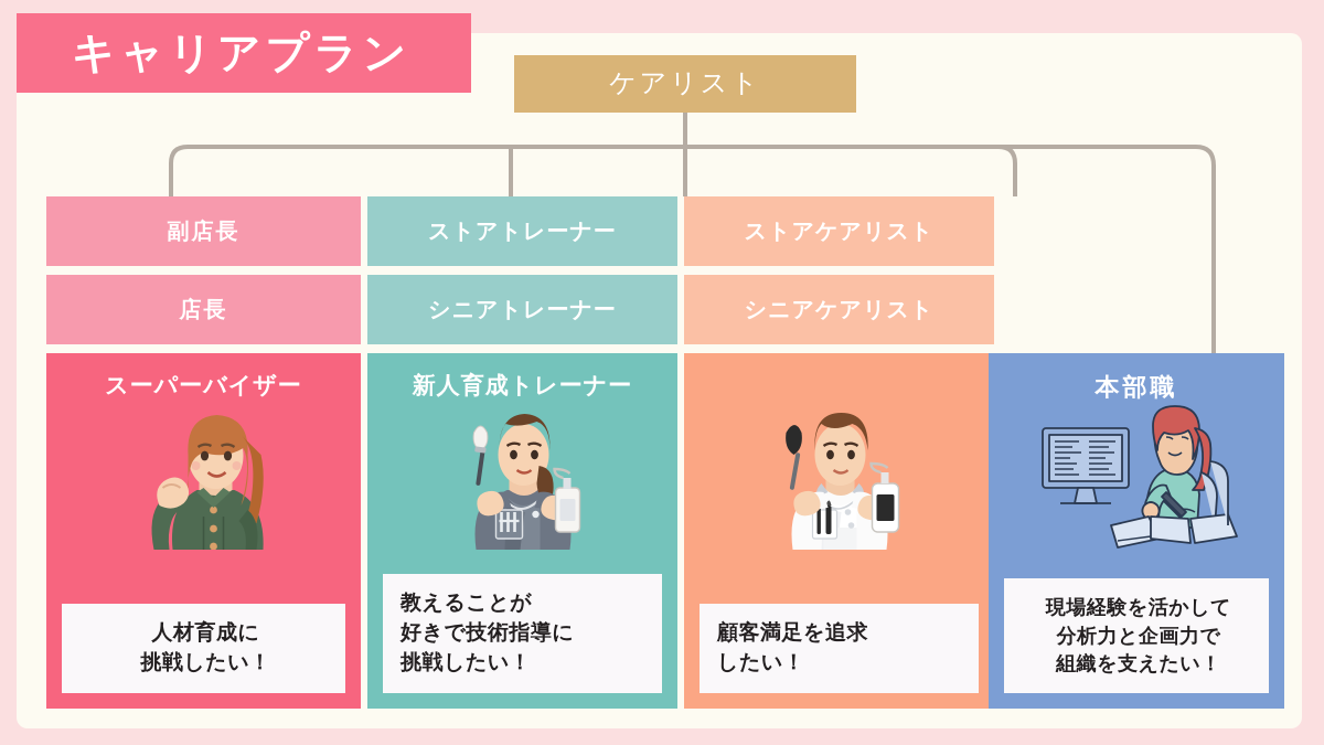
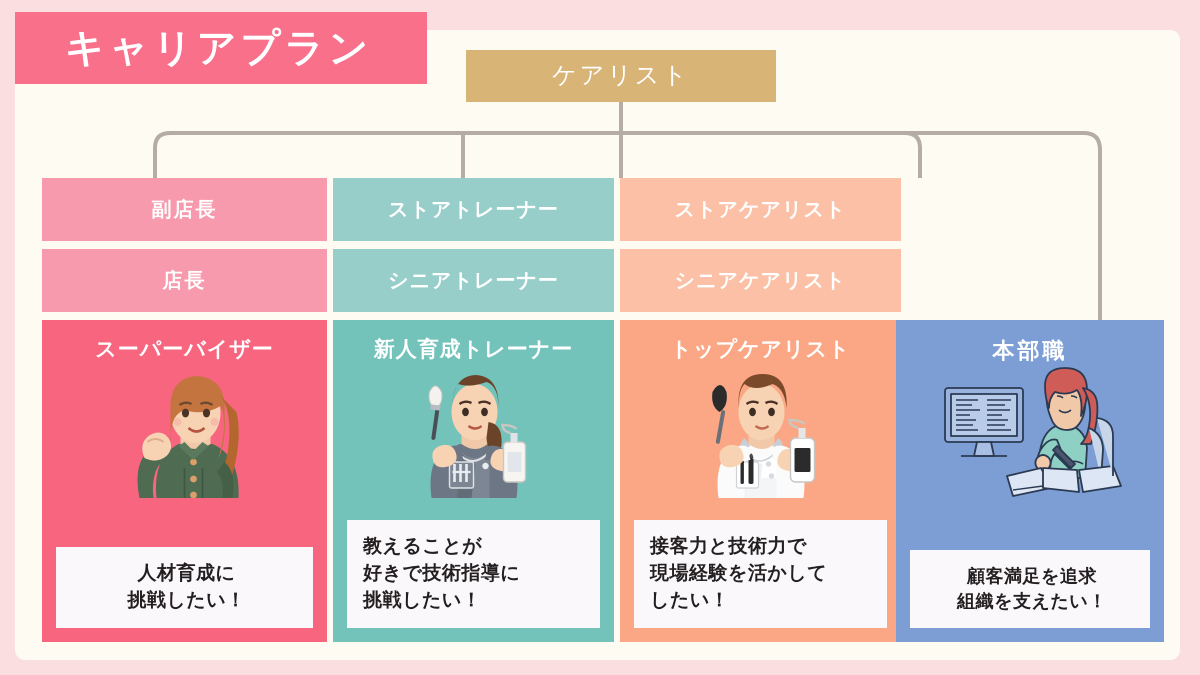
  キャリアプラン
  ケアリスト
  副店長
  店長
  スーパーバイザー
  人材育成に
  挑戦したい！
  ストアトレーナー
  シニアトレーナー
  新人育成トレーナー
  教えることが
  好きで技術指導に
  挑戦したい！
  ストアケアリスト
  シニアケアリスト
+ トップケアリスト
+ 接客力と技術力で
- 顧客満足を追求
+ 現場経験を活かして
  したい！
  本部職
- 現場経験を活かして
+ 顧客満足を追求
- 分析力と企画力で
  組織を支えたい！
